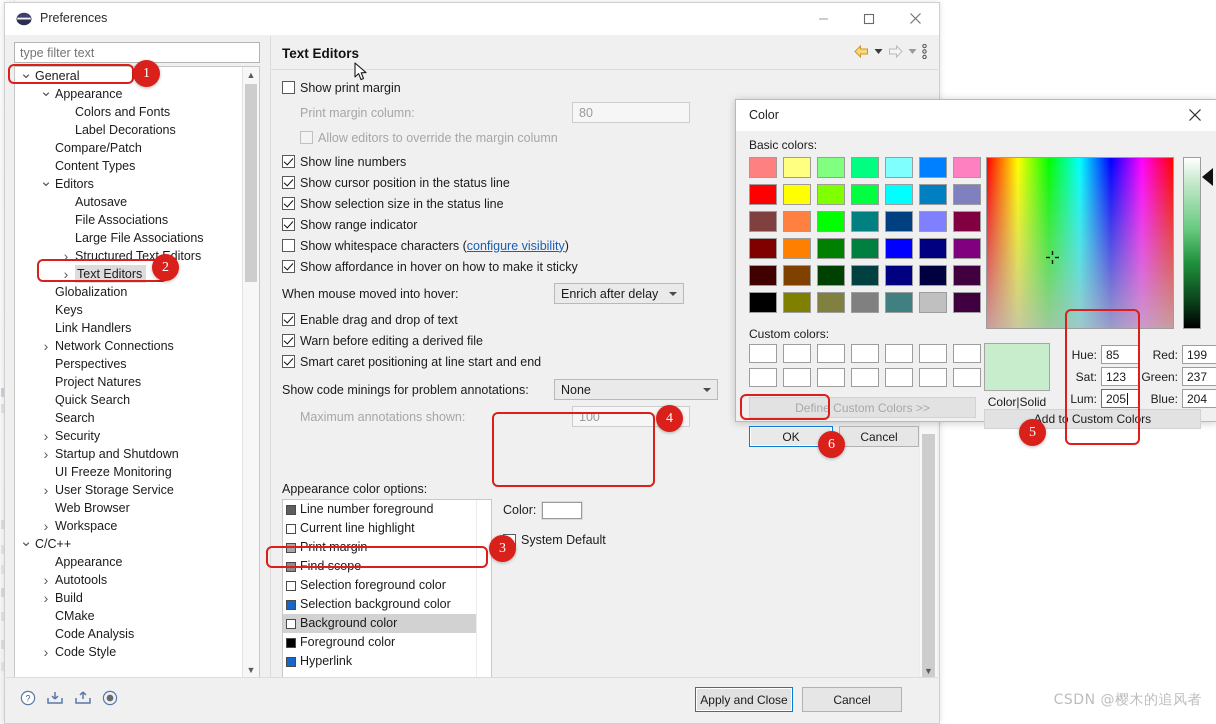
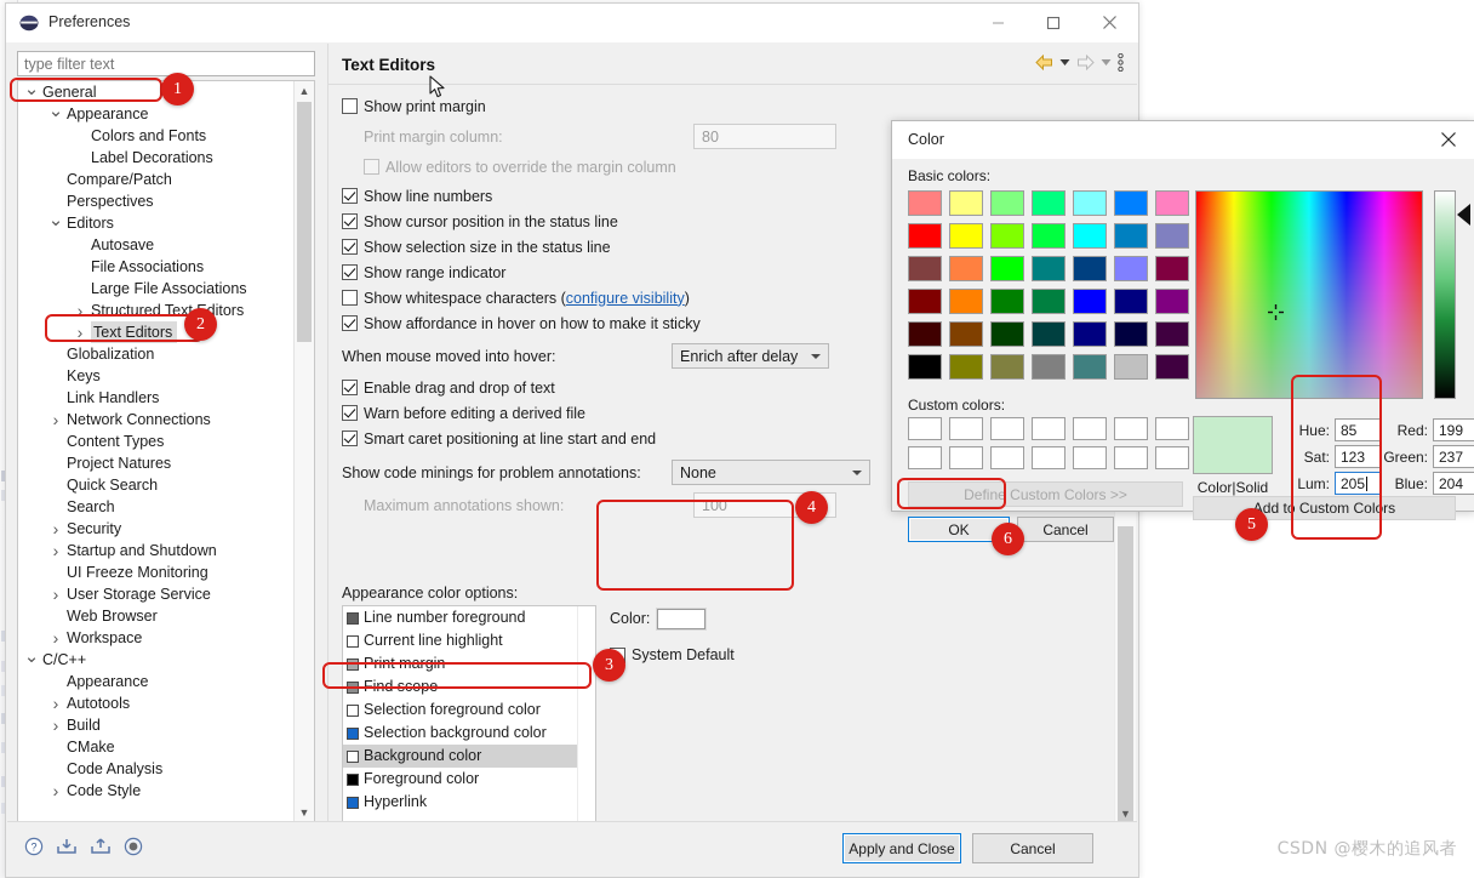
  Preferences
  type filter text
  ⌄
  General
  ⌄
  Appearance
  Colors and Fonts
  Label Decorations
  Compare/Patch
- Content Types
+ Perspectives
  ⌄
  Editors
  Autosave
  File Associations
  Large File Associations
  ›
  Structured Texditors
  ›
  Text Editors
  Globalization
  Keys
  Link Handlers
  ›
  Network Connections
- Perspectives
+ Content Types
  Project Natures
  Quick Search
  Search
  ›
  Security
  ›
  Startup and Shutdown
  UI Freeze Monitoring
  ›
  User Storage Service
  Web Browser
  ›
  Workspace
  ⌄
  C/C++
  Appearance
  ›
  Autotools
  ›
  Build
  CMake
  Code Analysis
  ›
  Code Style
  ▲
  ▼
  Text Editors
  Show print margin
  Print margin column:
  80
  Allow editors to override the margin column
  Show line numbers
  Show cursor position in the status line
  Show selection size in the status line
  Show range indicator
  Show whitespace characters (
  configure visibility
  )
  Show affordance in hover on how to make it sticky
  When mouse moved into hover:
  Enrich after delay
  Enable drag and drop of text
  Warn before editing a derived file
  Smart caret positioning at line start and end
  Show code minings for problem annotations:
  None
  Maximum annotations shown:
  100
  Appearance color options:
  Line number foreground
  Current line highlight
  Print margin
  Find scope
  Selection foreground color
  Selection background color
  Background color
  Foreground color
  Hyperlink
  Color:
  System Default
  ▼
  ?
  Apply and Close
  Cancel
  Color
  Basic colors:
  Custom colors:
  Define Custom Colors >>
  OK
  Cancel
  Color|Solid
  Hue:
  85
  Sat:
  123
  Lum:
  205
  Red:
  199
  Green:
  237
  Blue:
  204
  Add to Custom Colors
  1
  2
  3
  4
  5
  6
  CSDN @樱木的追风者
